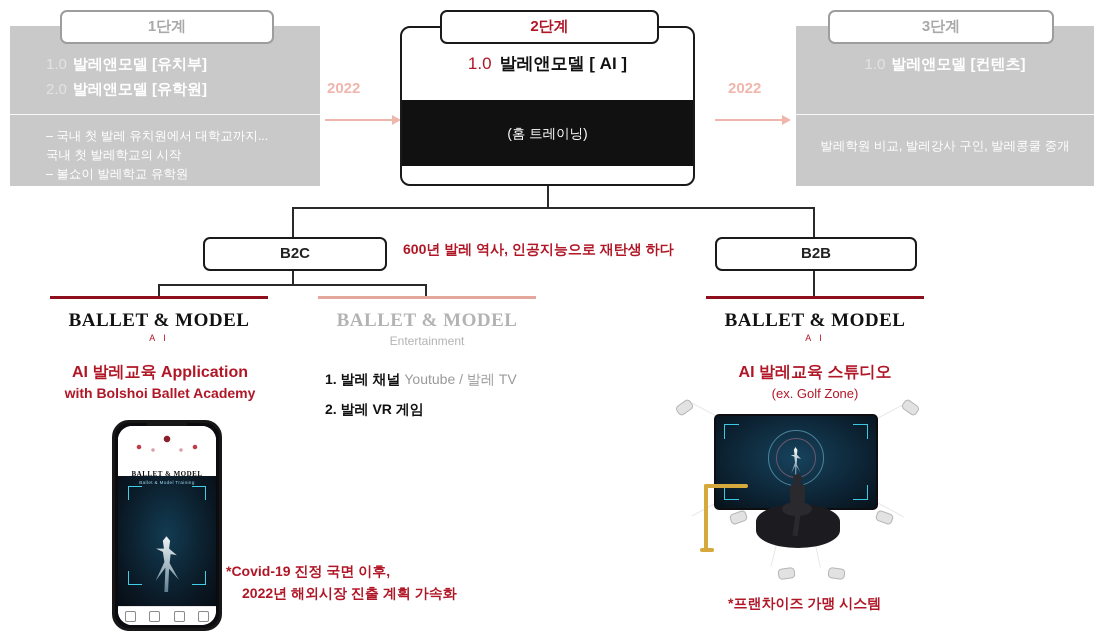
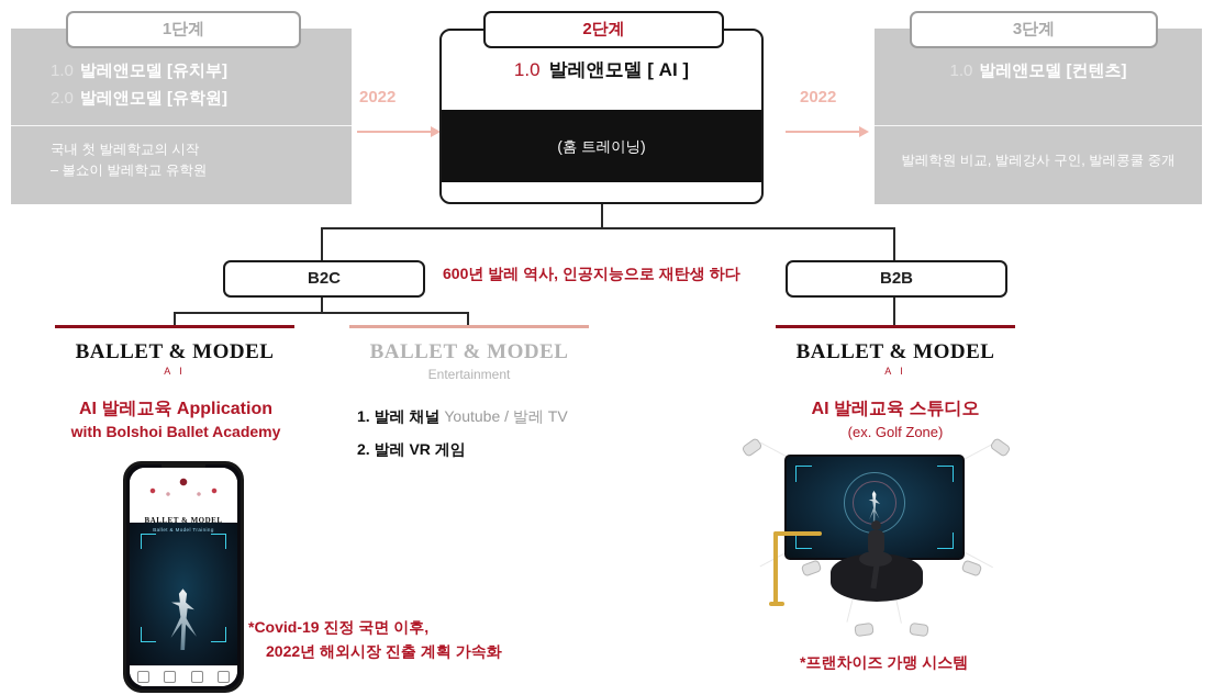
  1단계
  1.0 발레앤모델 [유치부]
  2.0 발레앤모델 [유학원]
- – 국내 첫 발레 유치원에서 대학교까지...
  국내 첫 발레학교의 시작
  – 볼쇼이 발레학교 유학원
  2022
  2단계
  1.0
  발레앤모델 [ AI ]
  (홈 트레이닝)
  2022
  3단계
  1.0 발레앤모델 [컨텐츠]
  발레학원 비교, 발레강사 구인, 발레콩쿨 중개
  B2C
  B2B
  600년 발레 역사, 인공지능으로 재탄생 하다
  BALLET & MODEL
  A I
  AI 발레교육 Application
  with Bolshoi Ballet Academy
  BALLET & MODEL
  *Covid-19 진정 국면 이후,
  2022년 해외시장 진출 계획 가속화
  BALLET & MODEL
  Entertainment
  1. 발레 채널 Youtube / 발레 TV
  2. 발레 VR 게임
  BALLET & MODEL
  A I
  AI 발레교육 스튜디오
  (ex. Golf Zone)
  *프랜차이즈 가맹 시스템
